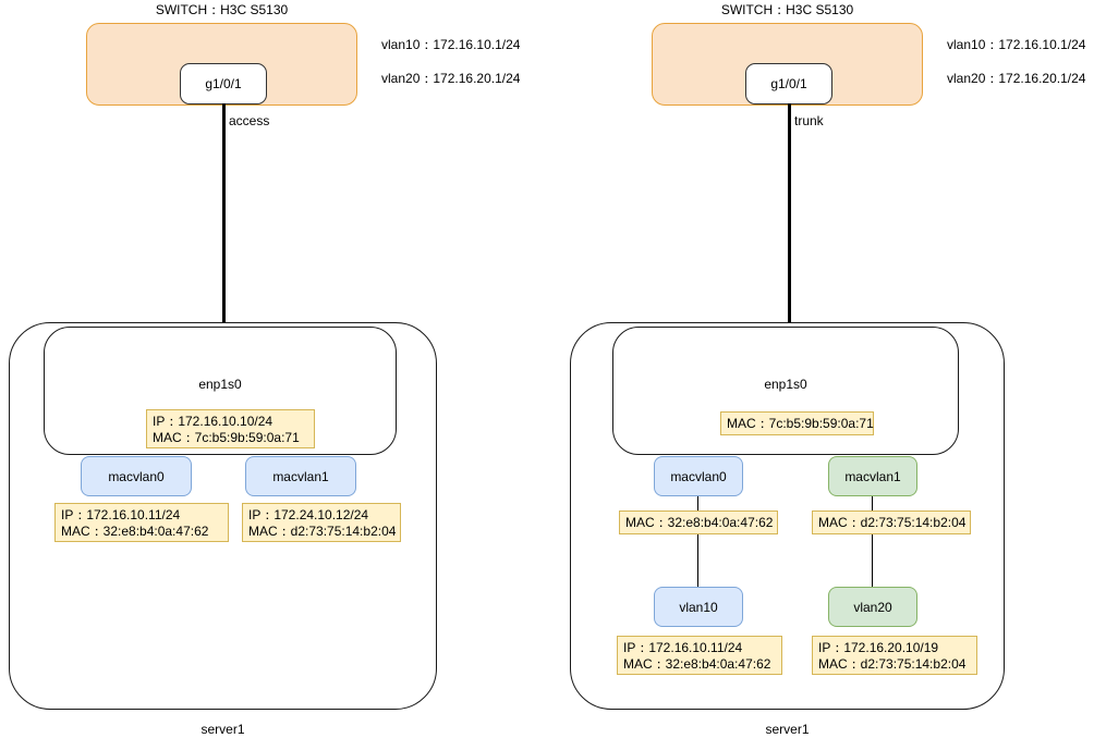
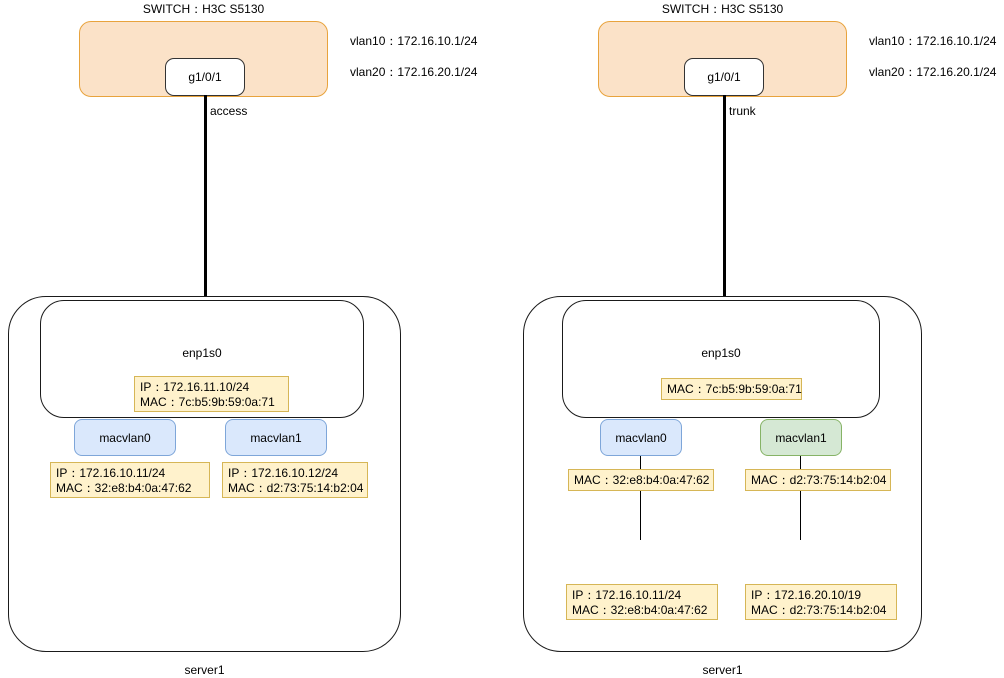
  SWITCH：H3C S5130
  vlan10：172.16.10.1/24
  vlan20：172.16.20.1/24
  g1/0/1
  access
  server1
  enp1s0
- IP：172.16.10.10/24
+ IP：172.16.11.10/24
  MAC：7c:b5:9b:59:0a:71
  macvlan0
  IP：172.16.10.11/24
  MAC：32:e8:b4:0a:47:62
  macvlan1
- IP：172.24.10.12/24
+ IP：172.16.10.12/24
  MAC：d2:73:75:14:b2:04
  SWITCH：H3C S5130
  vlan10：172.16.10.1/24
  vlan20：172.16.20.1/24
  g1/0/1
  trunk
  server1
  enp1s0
  MAC：7c:b5:9b:59:0a:71
  macvlan0
  MAC：32:e8:b4:0a:47:62
- vlan10
  IP：172.16.10.11/24
  MAC：32:e8:b4:0a:47:62
  macvlan1
  MAC：d2:73:75:14:b2:04
- vlan20
  IP：172.16.20.10/19
  MAC：d2:73:75:14:b2:04
